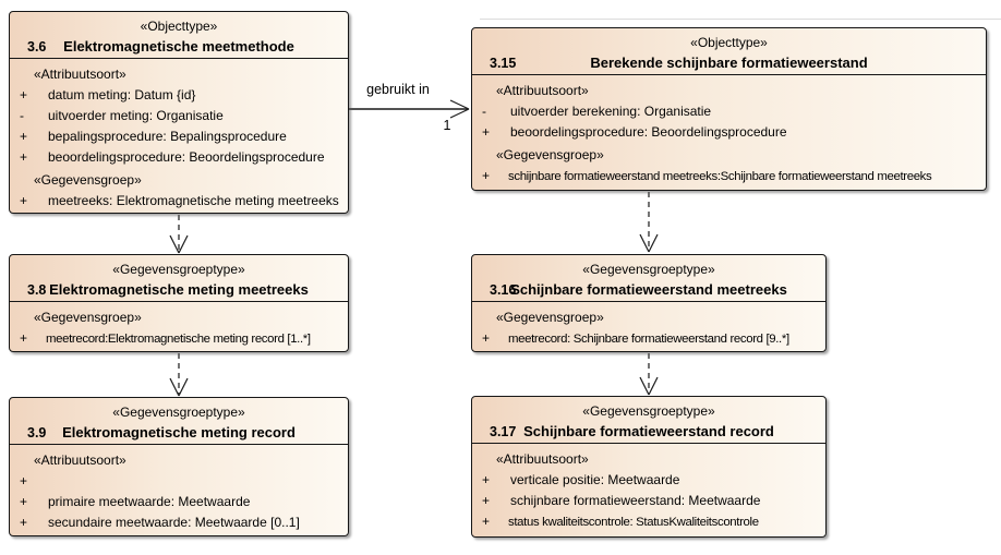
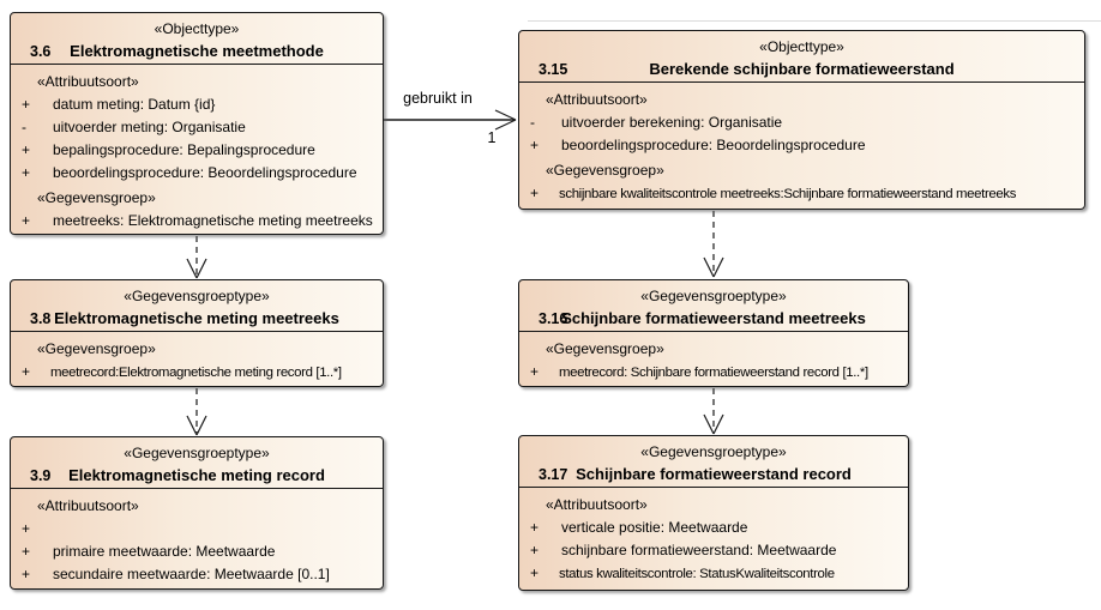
  gebruikt in
  1
  «Objecttype»
  3.6
  Elektromagnetische meetmethode
  «Attribuutsoort»
  +
  datum meting: Datum {id}
  -
  uitvoerder meting: Organisatie
  +
  bepalingsprocedure: Bepalingsprocedure
  +
  beoordelingsprocedure: Beoordelingsprocedure
  «Gegevensgroep»
  +
  meetreeks: Elektromagnetische meting meetreeks
  «Objecttype»
  3.15
  Berekende schijnbare formatieweerstand
  «Attribuutsoort»
  -
  uitvoerder berekening: Organisatie
  +
  beoordelingsprocedure: Beoordelingsprocedure
  «Gegevensgroep»
  +
- schijnbare formatieweerstand meetreeks:Schijnbare formatieweerstand meetreeks
+ schijnbare kwaliteitscontrole meetreeks:Schijnbare formatieweerstand meetreeks
  «Gegevensgroeptype»
  3.8
  Elektromagnetische meting meetreeks
  «Gegevensgroep»
  +
  meetrecord:Elektromagnetische meting record [1..*]
  «Gegevensgroeptype»
  3.16
  Schijnbare formatieweerstand meetreeks
  «Gegevensgroep»
  +
- meetrecord: Schijnbare formatieweerstand record [9..*]
+ meetrecord: Schijnbare formatieweerstand record [1..*]
  «Gegevensgroeptype»
  3.9
  Elektromagnetische meting record
  «Attribuutsoort»
  +
  +
  primaire meetwaarde: Meetwaarde
  +
  secundaire meetwaarde: Meetwaarde [0..1]
  «Gegevensgroeptype»
  3.17
  Schijnbare formatieweerstand record
  «Attribuutsoort»
  +
  verticale positie: Meetwaarde
  +
  schijnbare formatieweerstand: Meetwaarde
  +
  status kwaliteitscontrole: StatusKwaliteitscontrole
